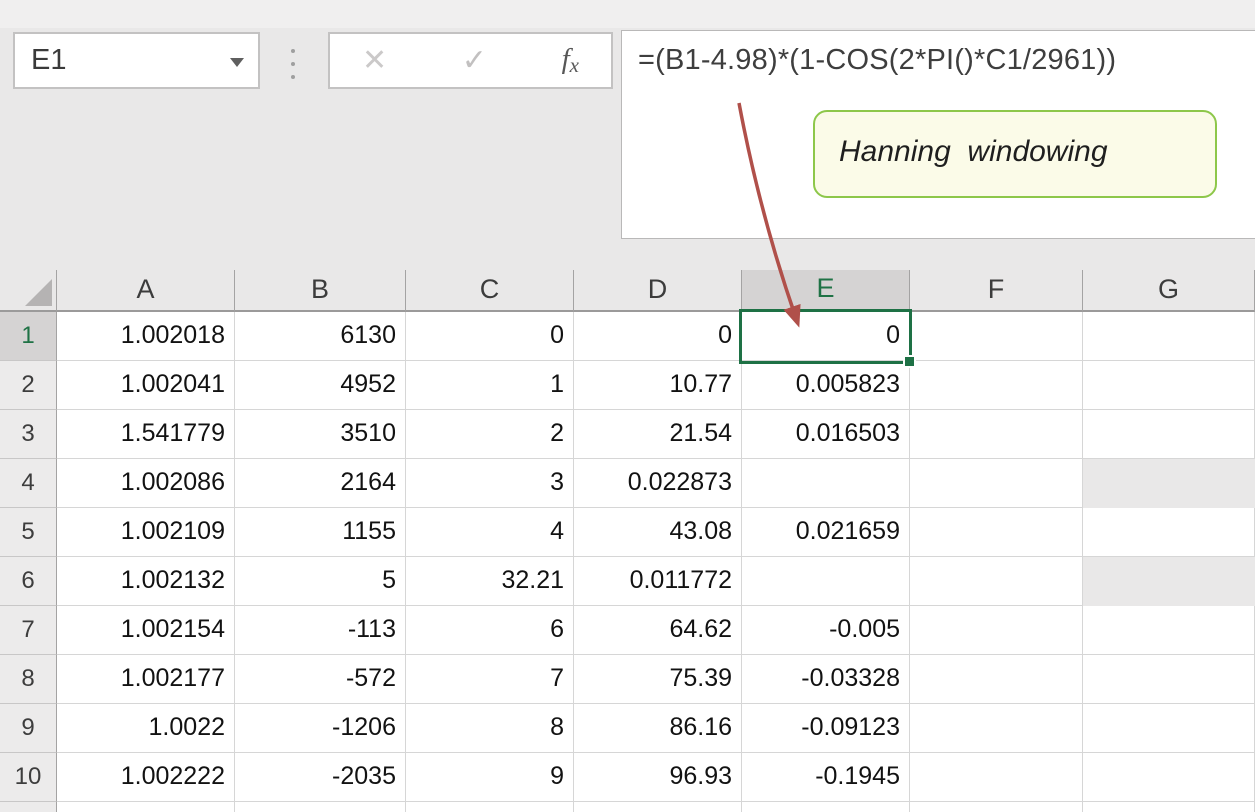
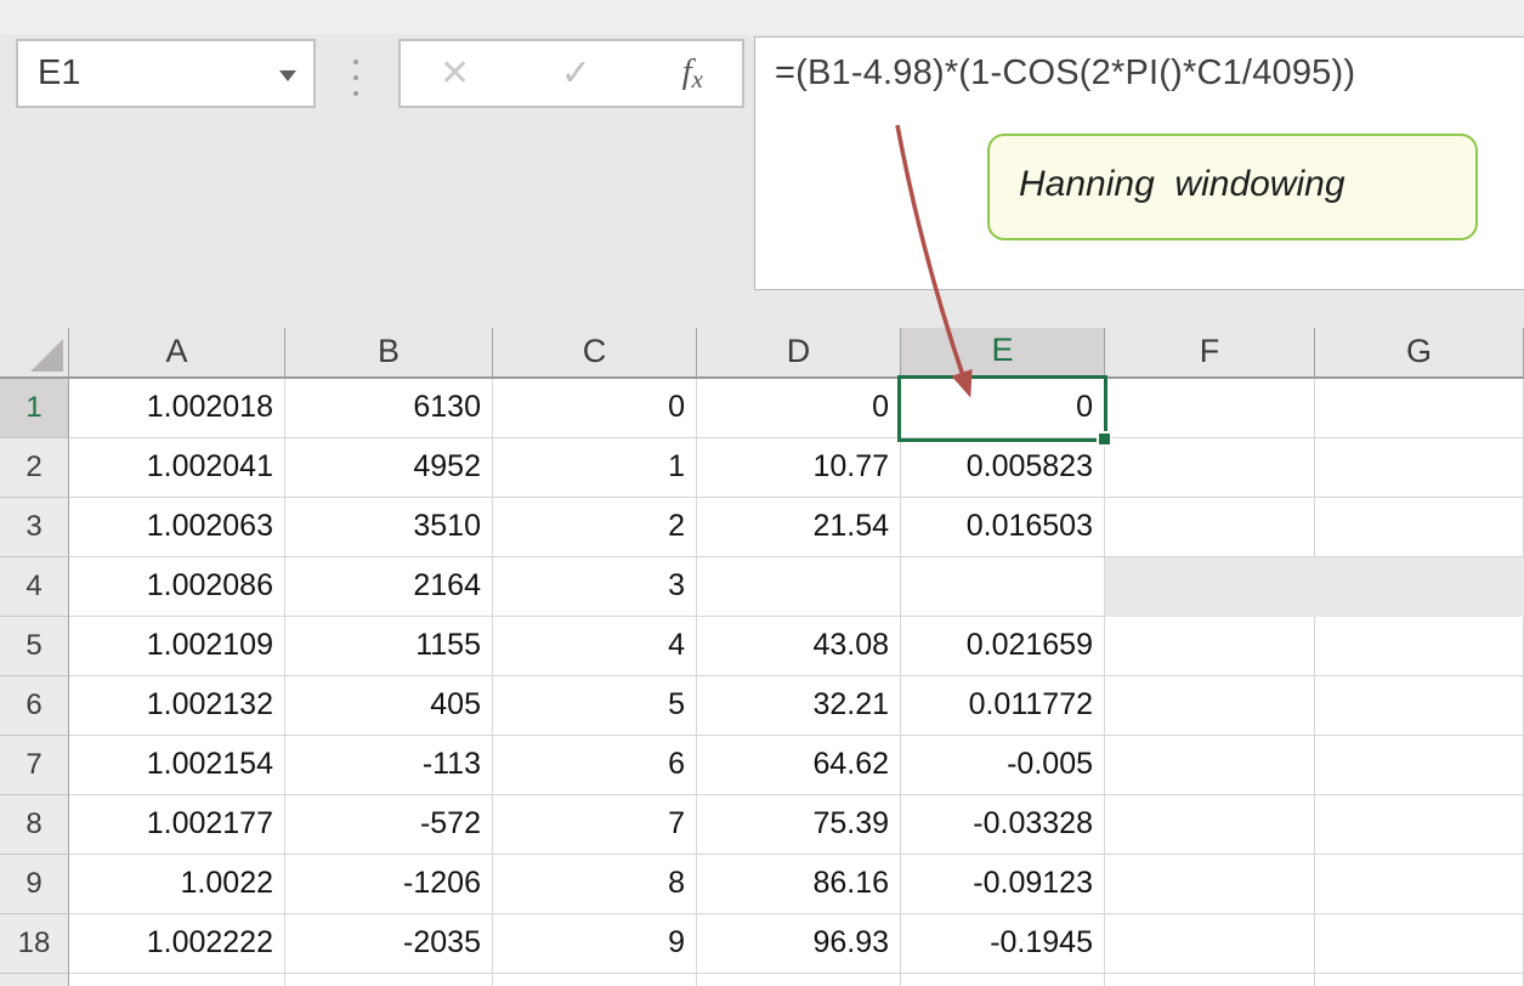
  E1
  ✕
  ✓
  fx
- =(B1-4.98)*(1-COS(2*PI()*C1/2961))
+ =(B1-4.98)*(1-COS(2*PI()*C1/4095))
  Hanning windowing
  A
  B
  C
  D
  E
  F
  G
  1
  1.002018
  6130
  0
  0
  2
  1.002041
  4952
  1
  10.77
  0.005823
  3
- 1.541779
+ 1.002063
  3510
  2
  21.54
  0.016503
  4
  1.002086
  2164
  3
- 0.022873
  5
  1.002109
  1155
  4
  43.08
  0.021659
  6
  1.002132
+ 405
  5
  32.21
  0.011772
  7
  1.002154
  -113
  6
  64.62
  -0.005
  8
  1.002177
  -572
  7
  75.39
  -0.03328
  9
  1.0022
  -1206
  8
  86.16
  -0.09123
- 10
+ 18
  1.002222
  -2035
  9
  96.93
  -0.1945
